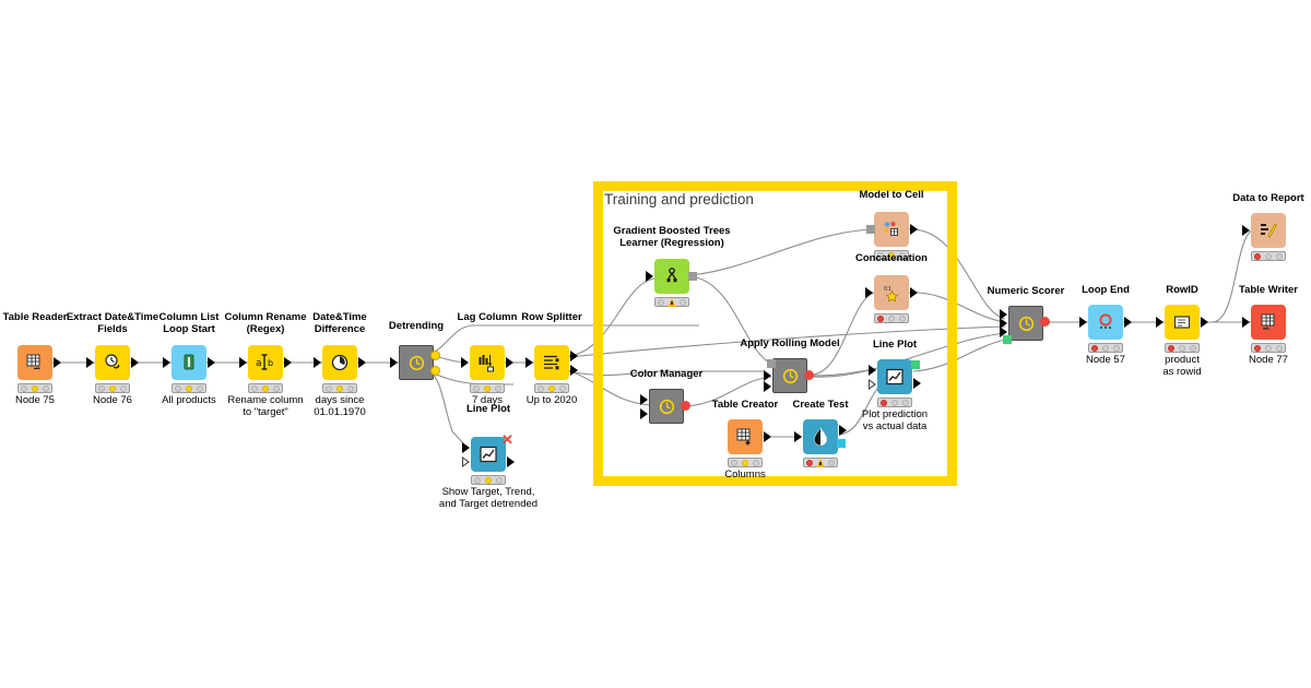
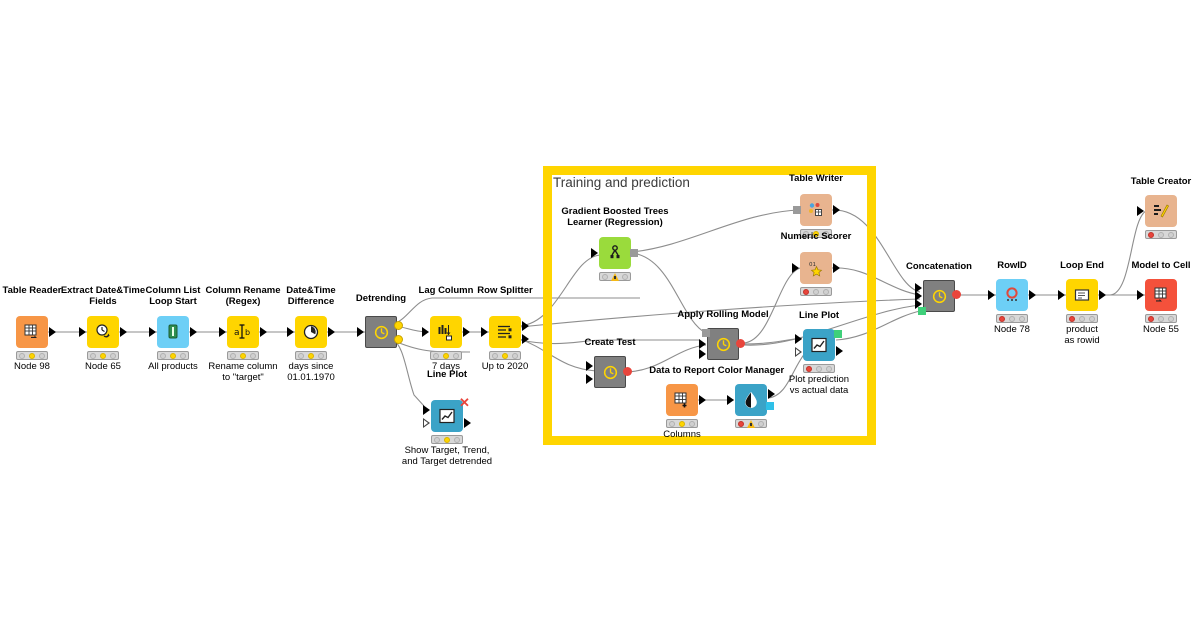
  Training and prediction
  Table Reader
- Node 75
+ Node 98
  Extract Date&Time
  Fields
- Node 76
+ Node 65
  Column List
  Loop Start
  All products
  Column Rename
  (Regex)
  a
  b
  Rename column
  to "target"
  Date&Time
  Difference
  days since
  01.01.1970
  Detrending
  Lag Column
  7 days
  Row Splitter
  Up to 2020
  Line Plot
  ✕
  Show Target, Trend,
  and Target detrended
  Gradient Boosted Trees
  Learner (Regression)
- Model to Cell
+ Table Writer
- Concatenation
+ Numeric Scorer
- Color Manager
+ Create Test
  Apply Rolling Model
- Table Creator
+ Data to Report
  Columns
- Create Test
+ Color Manager
  Line Plot
  Plot prediction
  vs actual data
- Numeric Scorer
+ Concatenation
- Loop End
+ RowID
- Node 57
+ Node 78
- RowID
+ Loop End
  product
  as rowid
- Table Writer
+ Model to Cell
- Node 77
+ Node 55
- Data to Report
+ Table Creator
